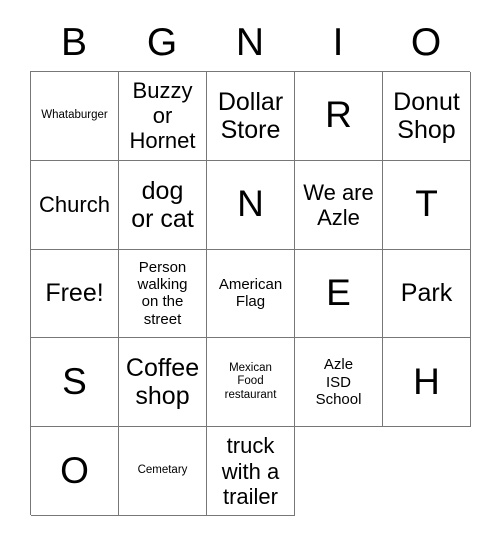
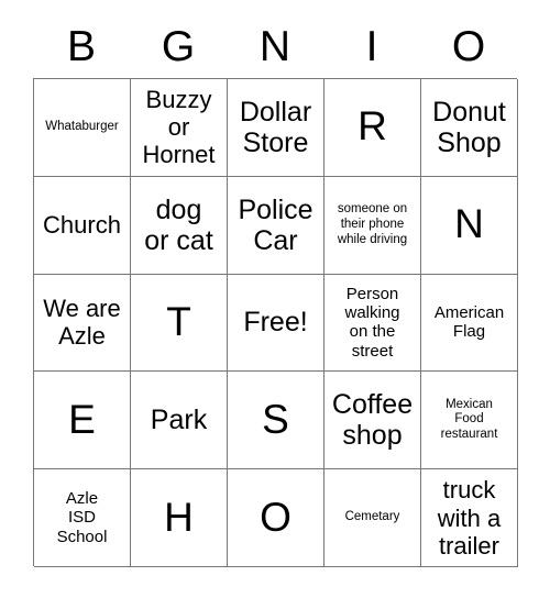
  B
  G
  N
  I
  O
  Whataburger
  Buzzy
  or
  Hornet
  Dollar
  Store
  R
  Donut
  Shop
  Church
  dog
  or cat
+ Police
+ Car
+ someone on
+ their phone
+ while driving
  N
  We are
  Azle
  T
  Free!
  Person
  walking
  on the
  street
  American
  Flag
  E
  Park
  S
  Coffee
  shop
  Mexican
  Food
  restaurant
  Azle
  ISD
  School
  H
  O
  Cemetary
  truck
  with a
  trailer
